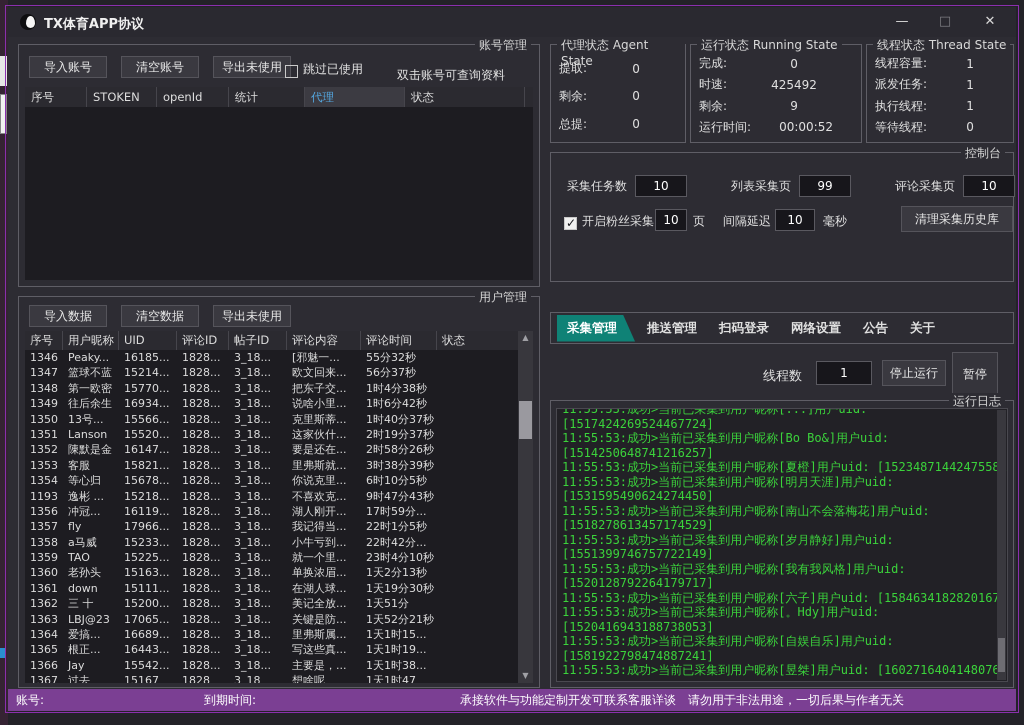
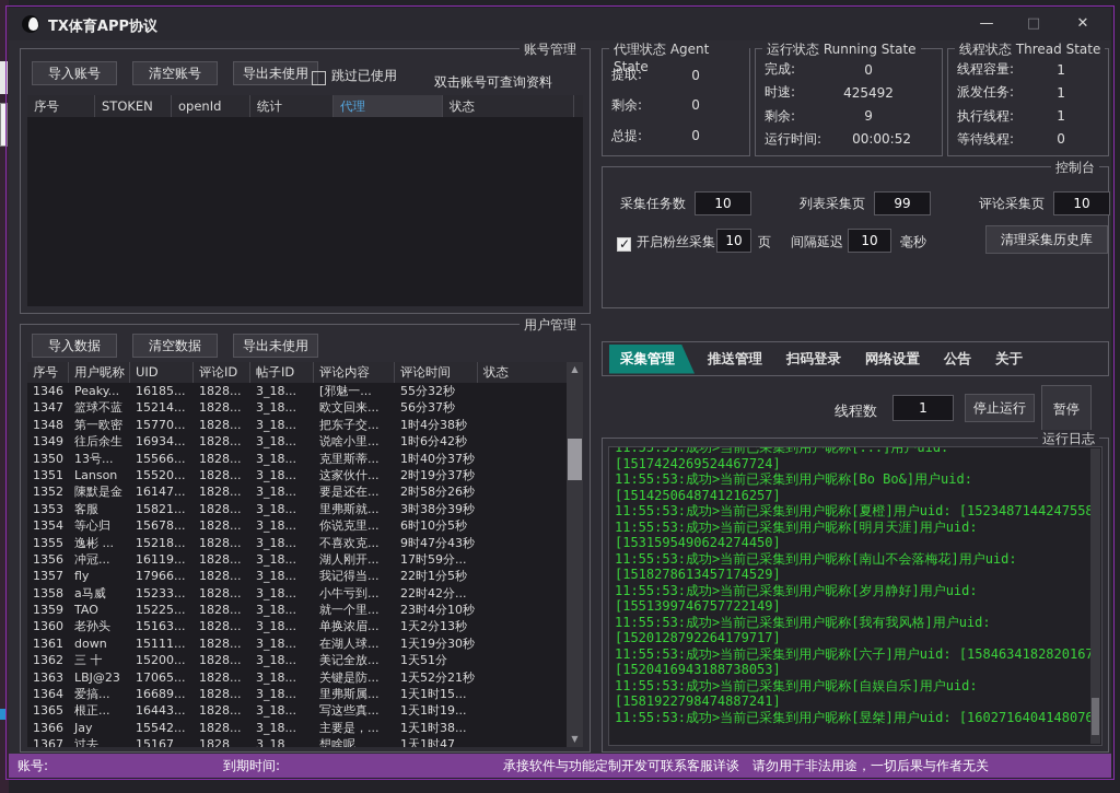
  TX体育APP协议
  —
  □
  ✕
  账号管理
  导入账号
  清空账号
  导出未使用
  跳过已使用
  双击账号可查询资料
  序号
  STOKEN
  openId
  统计
  代理
  状态
  代理状态 Agent State
  提取:
  0
  剩余:
  0
  总提:
  0
  运行状态 Running State
  完成:
  0
  时速:
  425492
  剩余:
  9
  运行时间:
  00:00:52
  线程状态 Thread State
  线程容量:
  1
  派发任务:
  1
  执行线程:
  1
  等待线程:
  0
  控制台
  采集任务数
  10
  列表采集页
  99
  评论采集页
  10
  开启粉丝采集
  10
  页
  间隔延迟
  10
  毫秒
  清理采集历史库
  采集管理
  推送管理
  扫码登录
  网络设置
  公告
  关于
  线程数
  1
  停止运行
  暂停
  运行日志
  11:55:53:成功>当前已采集到用户昵称[...]用户uid:
  [1517424269524467724]
  11:55:53:成功>当前已采集到用户昵称[Bo Bo&]用户uid:
  [1514250648741216257]
  11:55:53:成功>当前已采集到用户昵称[夏橙]用户uid: [152348714424755
  11:55:53:成功>当前已采集到用户昵称[明月天涯]用户uid:
  [1531595490624274450]
  11:55:53:成功>当前已采集到用户昵称[南山不会落梅花]用户uid:
  [1518278613457174529]
  11:55:53:成功>当前已采集到用户昵称[岁月静好]用户uid:
  [1551399746757722149]
  11:55:53:成功>当前已采集到用户昵称[我有我风格]用户uid:
  [1520128792264179717]
  11:55:53:成功>当前已采集到用户昵称[六子]用户uid: [158463418282016
- 11:55:53:成功>当前已采集到用户昵称[。Hdy]用户uid:
  [1520416943188738053]
  11:55:53:成功>当前已采集到用户昵称[自娱自乐]用户uid:
  [1581922798474887241]
  11:55:53:成功>当前已采集到用户昵称[昱桀]用户uid: [160271640414807
  用户管理
  导入数据
  清空数据
  导出未使用
  序号
  用户昵称
  UID
  评论ID
  帖子ID
  评论内容
  评论时间
  状态
  1346
  Peaky...
  16185...
  1828...
  3_18...
  [邪魅一...
  55分32秒
  1347
  篮球不蓝
  15214...
  1828...
  3_18...
  欧文回来...
  56分37秒
  1348
  第一欧密
  15770...
  1828...
  3_18...
  把东子交...
  1时4分38秒
  1349
  往后余生
  16934...
  1828...
  3_18...
  说啥小里...
  1时6分42秒
  1350
  13号...
  15566...
  1828...
  3_18...
  克里斯蒂...
  1时40分37秒
  1351
  Lanson
  15520...
  1828...
  3_18...
  这家伙什...
  2时19分37秒
  1352
  陳默是金
  16147...
  1828...
  3_18...
  要是还在...
  2时58分26秒
  1353
  客服
  15821...
  1828...
  3_18...
  里弗斯就...
  3时38分39秒
  1354
  等心归
  15678...
  1828...
  3_18...
  你说克里...
  6时10分5秒
- 1193
+ 1355
  逸彬 ...
  15218...
  1828...
  3_18...
  不喜欢克...
  9时47分43秒
  1356
  冲冠...
  16119...
  1828...
  3_18...
  湖人刚开...
  17时59分...
  1357
  fly
  17966...
  1828...
  3_18...
  我记得当...
  22时1分5秒
  1358
  a马威
  15233...
  1828...
  3_18...
  小牛亏到...
  22时42分...
  1359
  TAO
  15225...
  1828...
  3_18...
  就一个里...
  23时4分10秒
  1360
  老孙头
  15163...
  1828...
  3_18...
  单换浓眉...
  1天2分13秒
  1361
  down
  15111...
  1828...
  3_18...
  在湖人球...
  1天19分30秒
  1362
  三 十
  15200...
  1828...
  3_18...
  美记全放...
  1天51分
  1363
  LBJ@23
  17065...
  1828...
  3_18...
  关键是防...
  1天52分21秒
  1364
  爱搞...
  16689...
  1828...
  3_18...
  里弗斯属...
  1天1时15...
  1365
  根正...
  16443...
  1828...
  3_18...
  写这些真...
  1天1时19...
  1366
  Jay
  15542...
  1828...
  3_18...
  主要是，...
  1天1时38...
  1367
  过去
  15167
  1828
  3_18
  想啥呢
  1天1时47
  ▲
  ▼
  账号:
  到期时间:
  承接软件与功能定制开发可联系客服详谈 请勿用于非法用途，一切后果与作者无关
